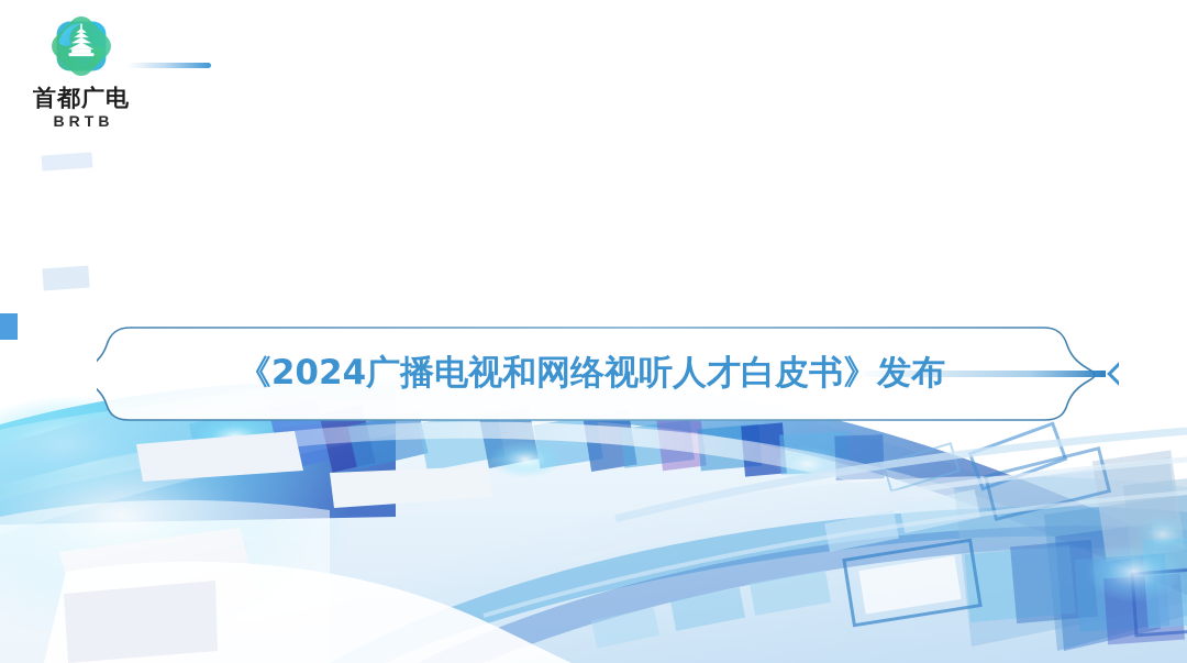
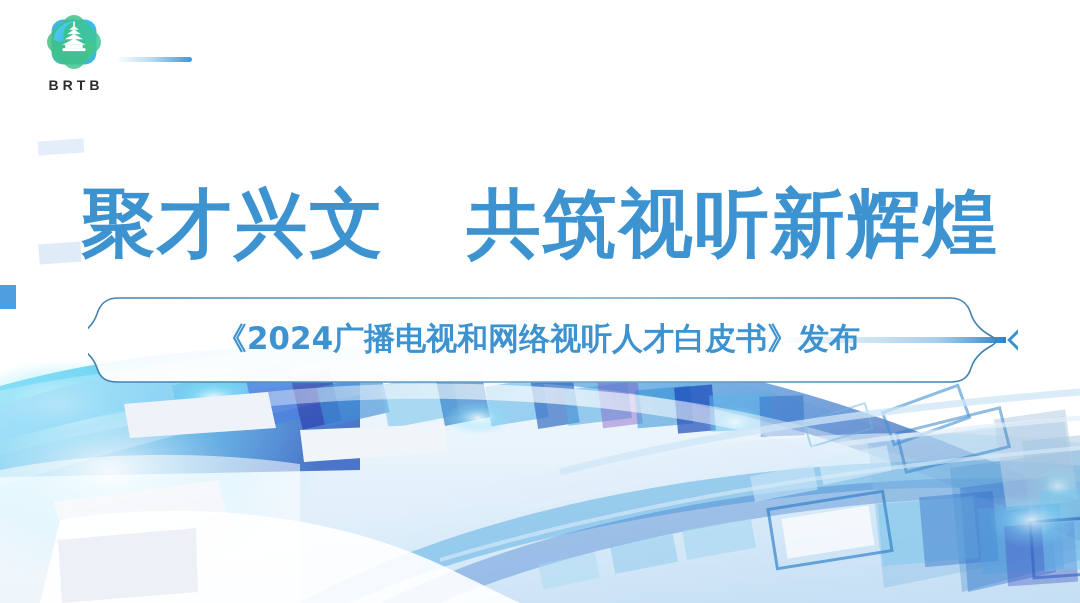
- 首都广电
  BRTB
+ 聚才兴文 共筑视听新辉煌
  《2024广播电视和网络视听人才白皮书》发布
